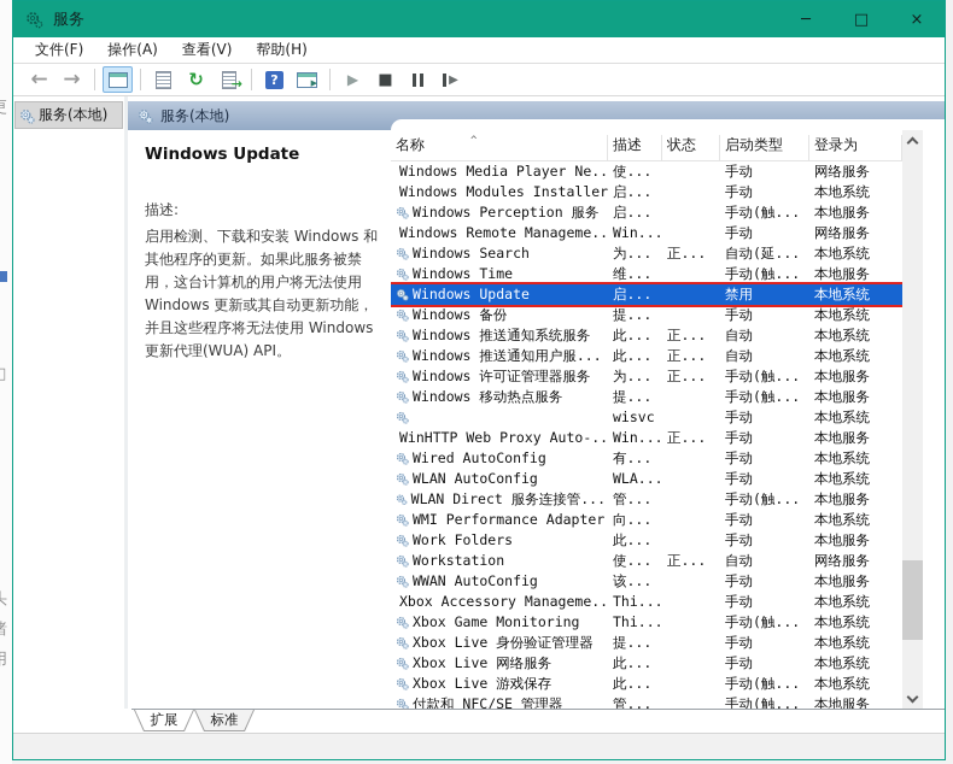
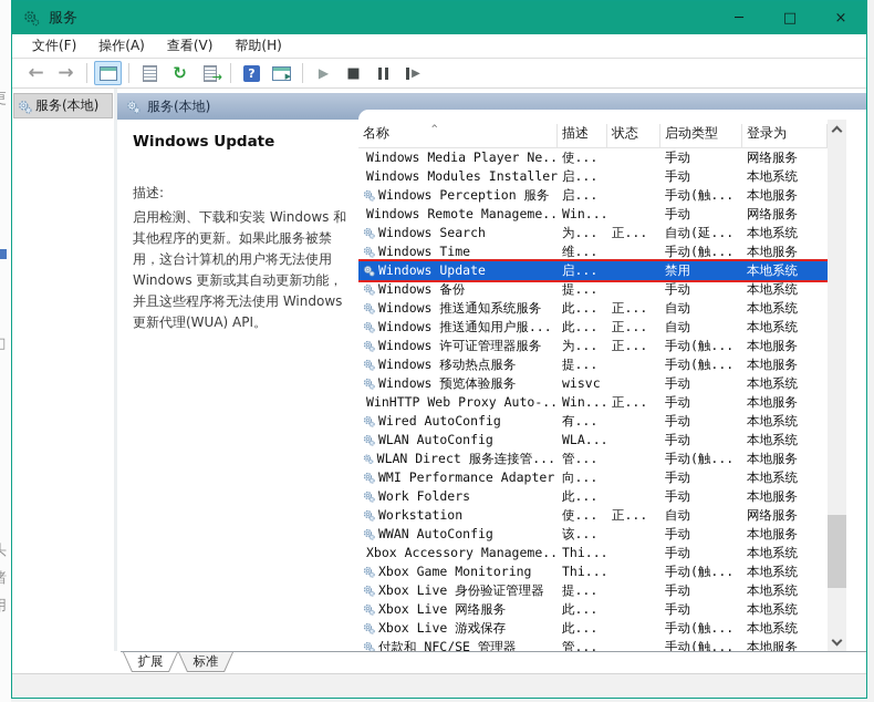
  服务
  ─
  □
  ×
  文件(F)
  操作(A)
  查看(V)
  帮助(H)
  服务(本地)
  服务(本地)
  Windows Update
  描述:
  启用检测、下载和安装 Windows 和其他程序的更新。如果此服务被禁用，这台计算机的用户将无法使用 Windows 更新或其自动更新功能，并且这些程序将无法使用 Windows 更新代理(WUA) API。
  名称
  ^
  描述
  状态
  启动类型
  登录为
  Windows Media Player Ne..
  使...
  手动
  网络服务
  Windows Modules Installer
  启...
  手动
  本地系统
  Windows Perception 服务
  启...
  手动(触...
  本地服务
  Windows Remote Manageme..
  Win...
  手动
  网络服务
  Windows Search
  为...
  正...
  自动(延...
  本地系统
  Windows Time
  维...
  手动(触...
  本地服务
  Windows Update
  启...
  禁用
  本地系统
  Windows 备份
  提...
  手动
  本地系统
  Windows 推送通知系统服务
  此...
  正...
  自动
  本地系统
  Windows 推送通知用户服...
  此...
  正...
  自动
  本地系统
  Windows 许可证管理器服务
  为...
  正...
  手动(触...
  本地服务
  Windows 移动热点服务
  提...
  手动(触...
  本地服务
+ Windows 预览体验服务
  wisvc
  手动
  本地系统
  WinHTTP Web Proxy Auto-..
  Win...
  正...
  手动
  本地服务
  Wired AutoConfig
  有...
  手动
  本地系统
  WLAN AutoConfig
  WLA...
  手动
  本地系统
  WLAN Direct 服务连接管...
  管...
  手动(触...
  本地服务
  WMI Performance Adapter
  向...
  手动
  本地系统
  Work Folders
  此...
  手动
  本地服务
  Workstation
  使...
  正...
  自动
  网络服务
  WWAN AutoConfig
  该...
  手动
  本地服务
  Xbox Accessory Manageme..
  Thi...
  手动
  本地系统
  Xbox Game Monitoring
  Thi...
  手动(触...
  本地系统
  Xbox Live 身份验证管理器
  提...
  手动
  本地系统
  Xbox Live 网络服务
  此...
  手动
  本地系统
  Xbox Live 游戏保存
  此...
  手动(触...
  本地系统
  付款和 NFC/SE 管理器
  管...
  手动(触...
  本地服务
